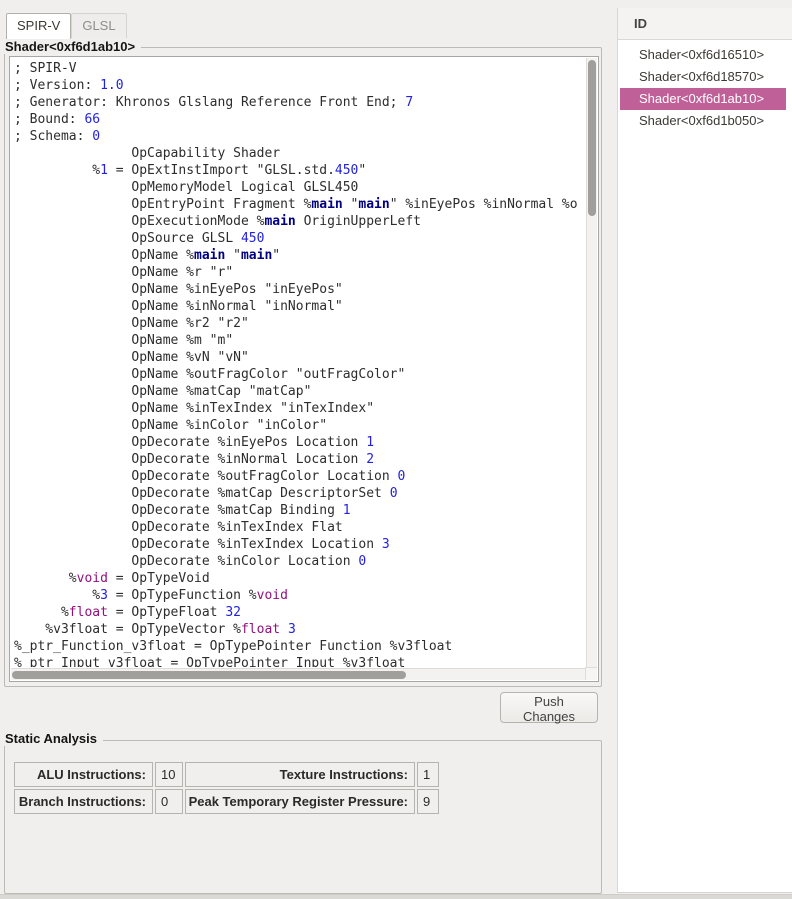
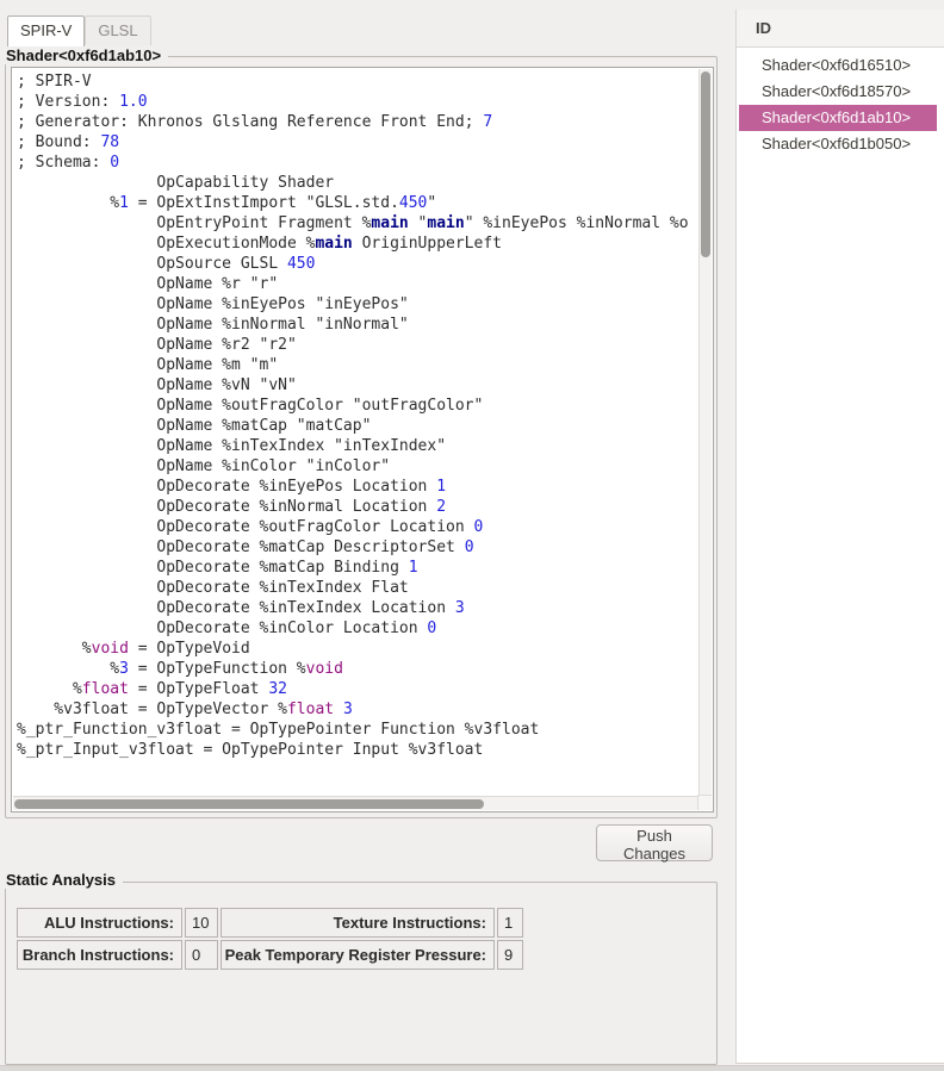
  SPIR-V
  GLSL
  Shader<0xf6d1ab10>
  ; SPIR-V
  ; Version: 1.0
  ; Generator: Khronos Glslang Reference Front End; 7
- ; Bound: 66
+ ; Bound: 78
  ; Schema: 0
  OpCapability Shader
  %1 = OpExtInstImport "GLSL.std.450"
- OpMemoryModel Logical GLSL450
  OpEntryPoint Fragment %main "main" %inEyePos %inNormal %o
  OpExecutionMode %main OriginUpperLeft
  OpSource GLSL 450
- OpName %main "main"
  OpName %r "r"
  OpName %inEyePos "inEyePos"
  OpName %inNormal "inNormal"
  OpName %r2 "r2"
  OpName %m "m"
  OpName %vN "vN"
  OpName %outFragColor "outFragColor"
  OpName %matCap "matCap"
  OpName %inTexIndex "inTexIndex"
  OpName %inColor "inColor"
  OpDecorate %inEyePos Location 1
  OpDecorate %inNormal Location 2
  OpDecorate %outFragColor Location 0
  OpDecorate %matCap DescriptorSet 0
  OpDecorate %matCap Binding 1
  OpDecorate %inTexIndex Flat
  OpDecorate %inTexIndex Location 3
  OpDecorate %inColor Location 0
  %void = OpTypeVoid
  %3 = OpTypeFunction %void
  %float = OpTypeFloat 32
  %v3float = OpTypeVector %float 3
  %_ptr_Function_v3float = OpTypePointer Function %v3float
  %_ptr_Input_v3float = OpTypePointer Input %v3float
  Push Changes
  Static Analysis
  ALU Instructions:
  10
  Texture Instructions:
  1
  Branch Instructions:
  0
  Peak Temporary Register Pressure:
  9
  ID
  Shader<0xf6d16510>
  Shader<0xf6d18570>
  Shader<0xf6d1ab10>
  Shader<0xf6d1b050>
